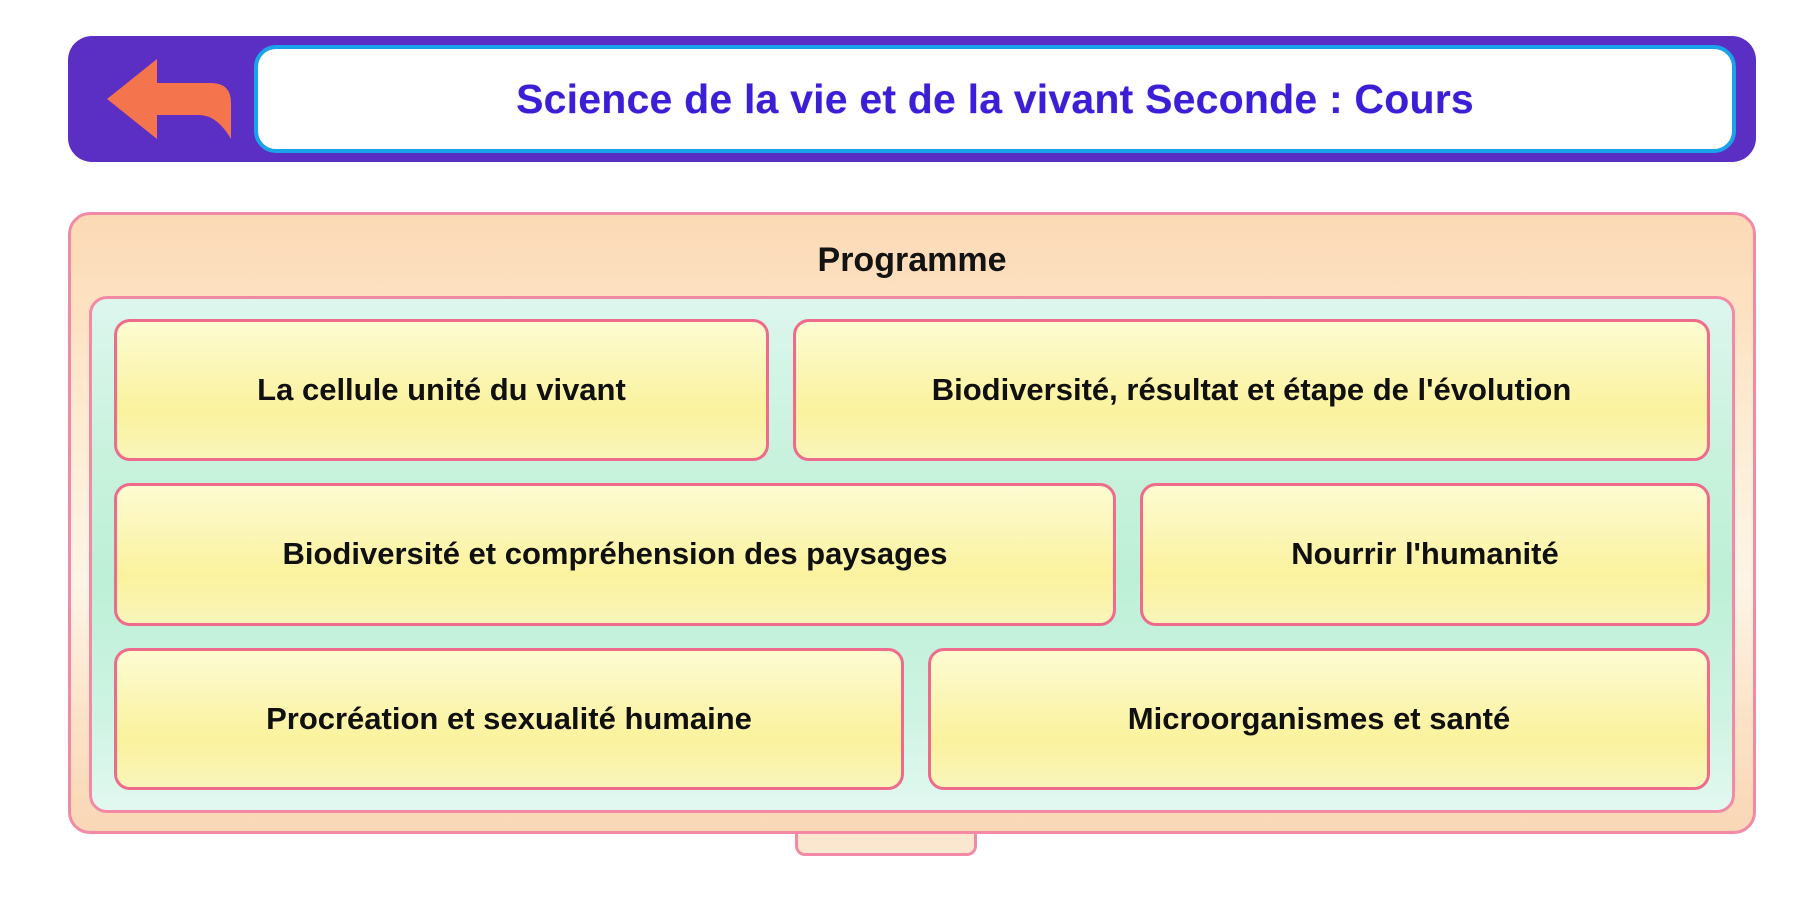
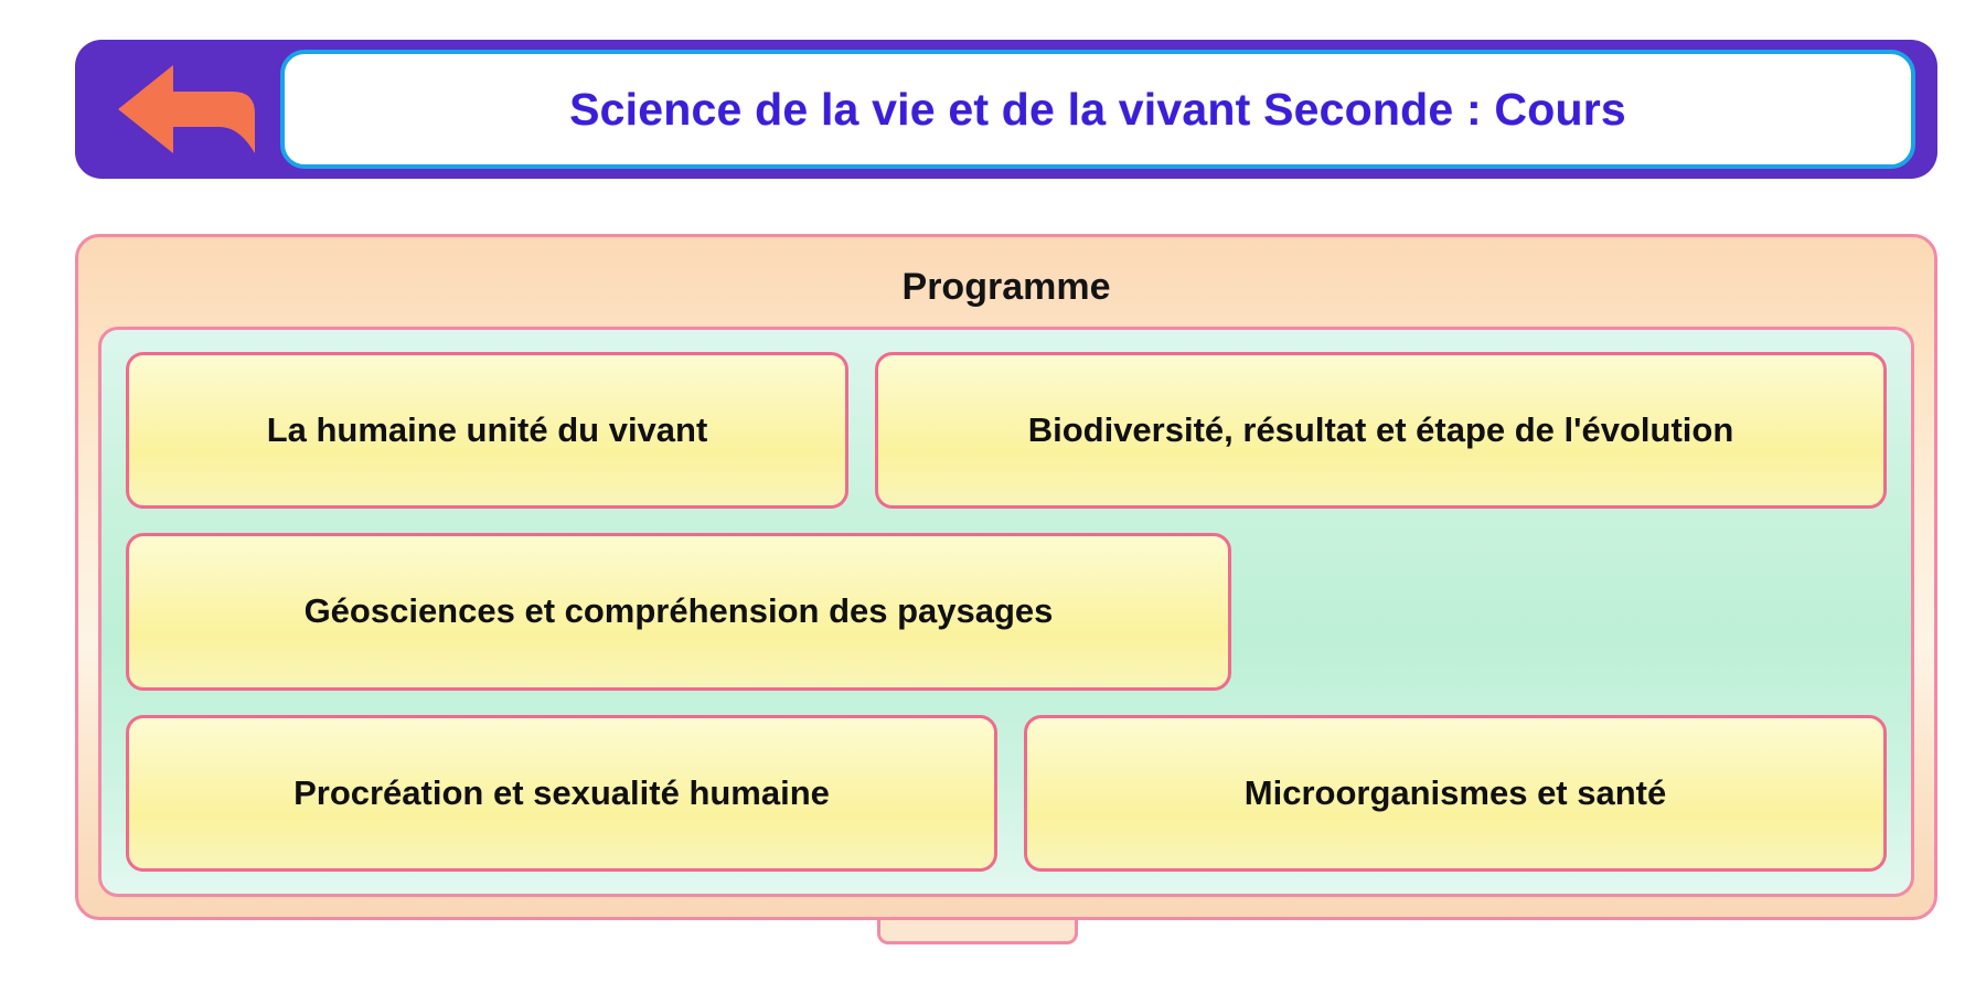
  Science de la vie et de la vivant Seconde : Cours
  Programme
- La cellule unité du vivant
+ La humaine unité du vivant
  Biodiversité, résultat et étape de l'évolution
- Biodiversité et compréhension des paysages
+ Géosciences et compréhension des paysages
- Nourrir l'humanité
  Procréation et sexualité humaine
  Microorganismes et santé
